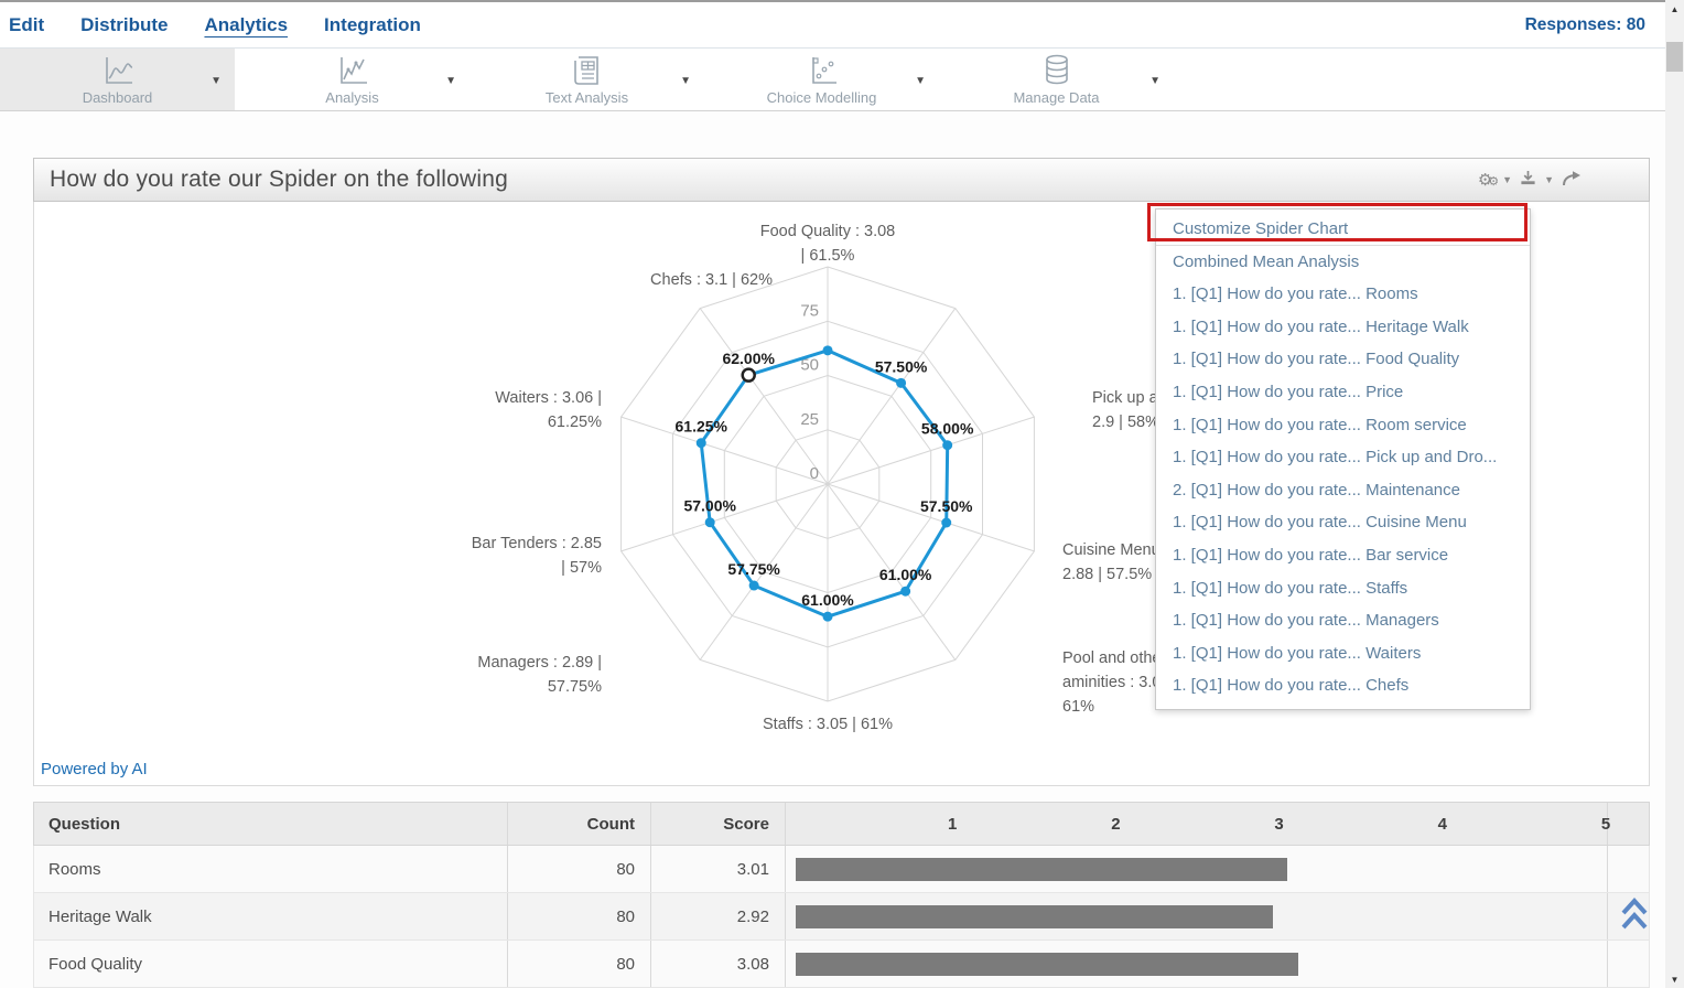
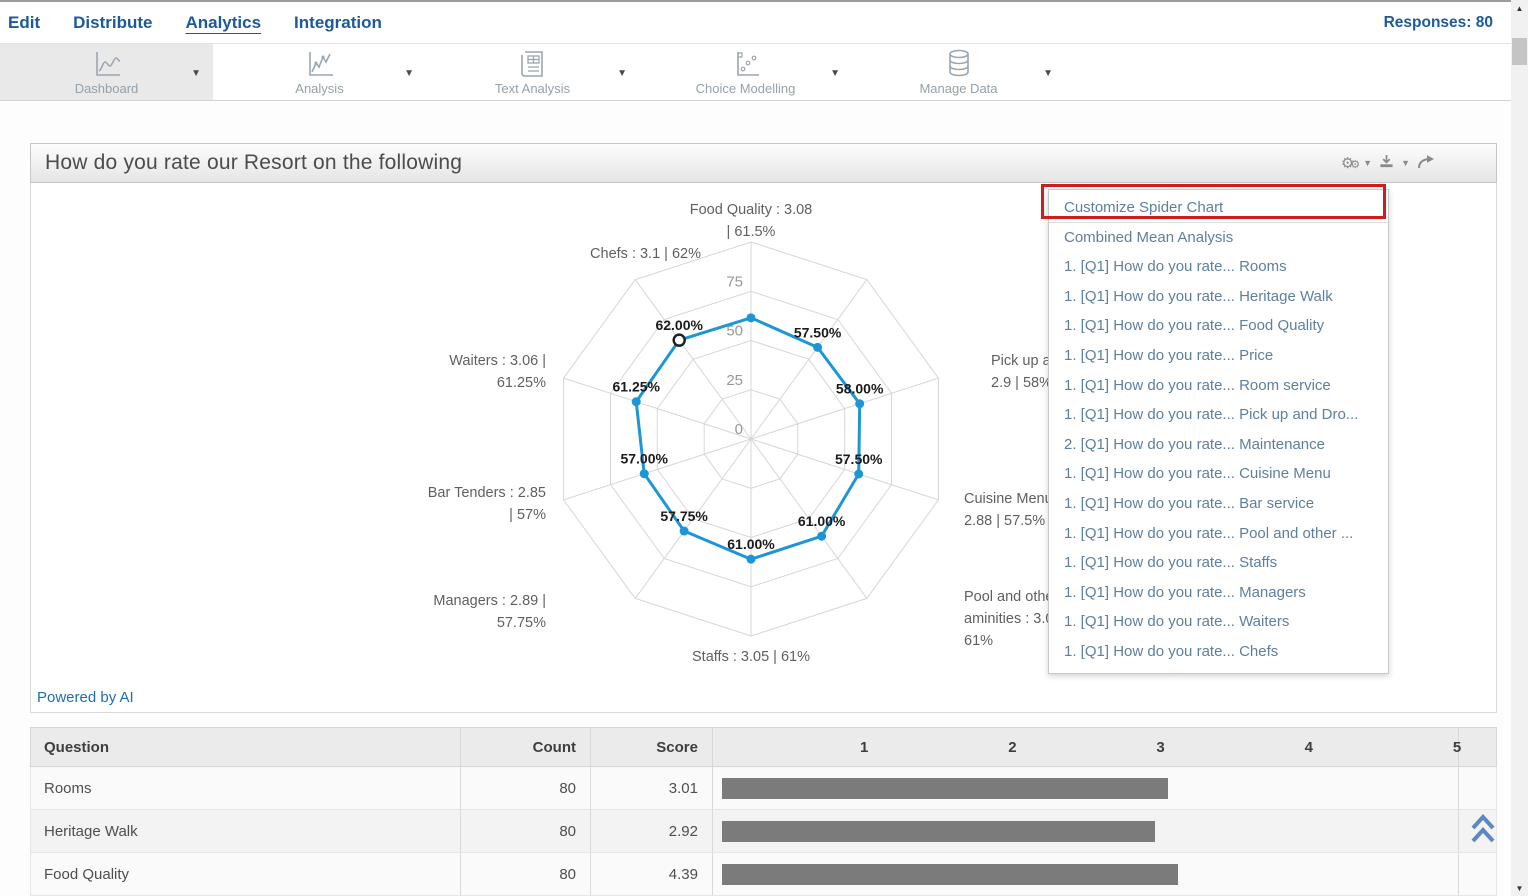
  Edit
  Distribute
  Analytics
  Integration
  Responses: 80
  Dashboard
  ▼
  Analysis
  ▼
  Text Analysis
  ▼
  Choice Modelling
  ▼
  Manage Data
  ▼
- How do you rate our Spider on the following
+ How do you rate our Resort on the following
  ⚙⁠⚙
  ▼
  ▼
  0
  25
  50
  75
  57.50%
  58.00%
  57.50%
  61.00%
  61.00%
  57.75%
  57.00%
  61.25%
  62.00%
  Food Quality : 3.08
  | 61.5%
  2.9 | 58%
  Cuisine Men
  2.88 | 57.5%
  Pool and oth
  aminities : 3.
  61%
  Staffs : 3.05 | 61%
  Managers : 2.89 |
  57.75%
  Bar Tenders : 2.85
  | 57%
  Waiters : 3.06 |
  61.25%
  Chefs : 3.1 | 62%
  Powered by AI
  Customize Spider Chart
  Combined Mean Analysis
  1. [Q1] How do you rate... Rooms
  1. [Q1] How do you rate... Heritage Walk
  1. [Q1] How do you rate... Food Quality
  1. [Q1] How do you rate... Price
  1. [Q1] How do you rate... Room service
  1. [Q1] How do you rate... Pick up and Dro...
  2. [Q1] How do you rate... Maintenance
  1. [Q1] How do you rate... Cuisine Menu
  1. [Q1] How do you rate... Bar service
+ 1. [Q1] How do you rate... Pool and other ...
  1. [Q1] How do you rate... Staffs
  1. [Q1] How do you rate... Managers
  1. [Q1] How do you rate... Waiters
  1. [Q1] How do you rate... Chefs
  Question
  Count
  Score
  1
  2
  3
  4
  5
  Rooms
  80
  3.01
  Heritage Walk
  80
  2.92
  Food Quality
  80
- 3.08
+ 4.39
  ▲
  ▼
